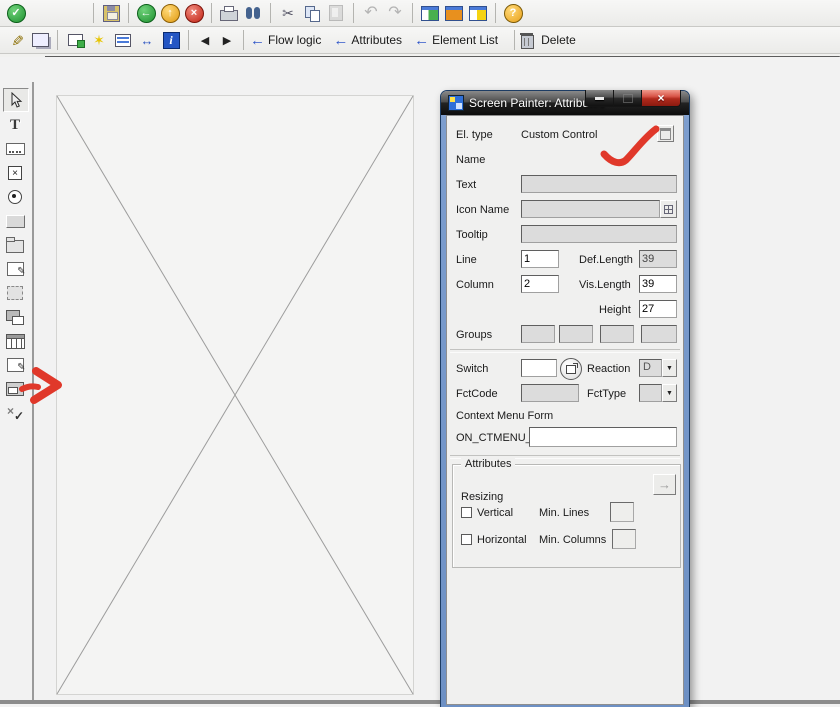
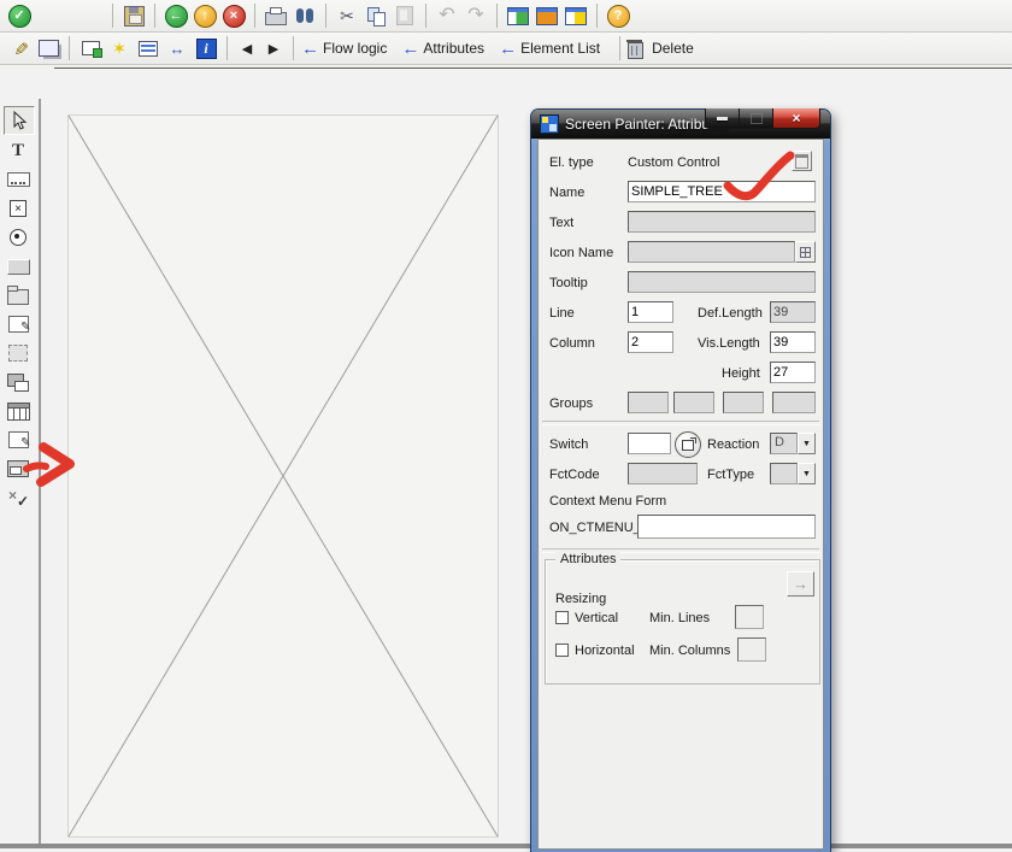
  ✓
  ←
  ↑
  ×
  ✂
  ↶
  ↷
  ?
  ✶
  ↔
  i
  ◀
  ▶
  ←
  Flow logic
  ←
  Attributes
  ←
  Element List
  Delete
  T
  ×
  ×
  ✓
  Screen Painter: Attrib
  ×
  El. type
  Custom Control
  Name
+ SIMPLE_TREE
  Text
  Icon Name
  Tooltip
  Line
  1
  Def.Length
  39
  Column
  2
  Vis.Length
  39
  Height
  27
  Groups
  Switch
  Reaction
  D
  FctCode
  FctType
  Context Menu Form
  ON_CTMENU
  Attributes
  →
  Resizing
  Vertical
  Min. Lines
  Horizontal
  Min. Columns
